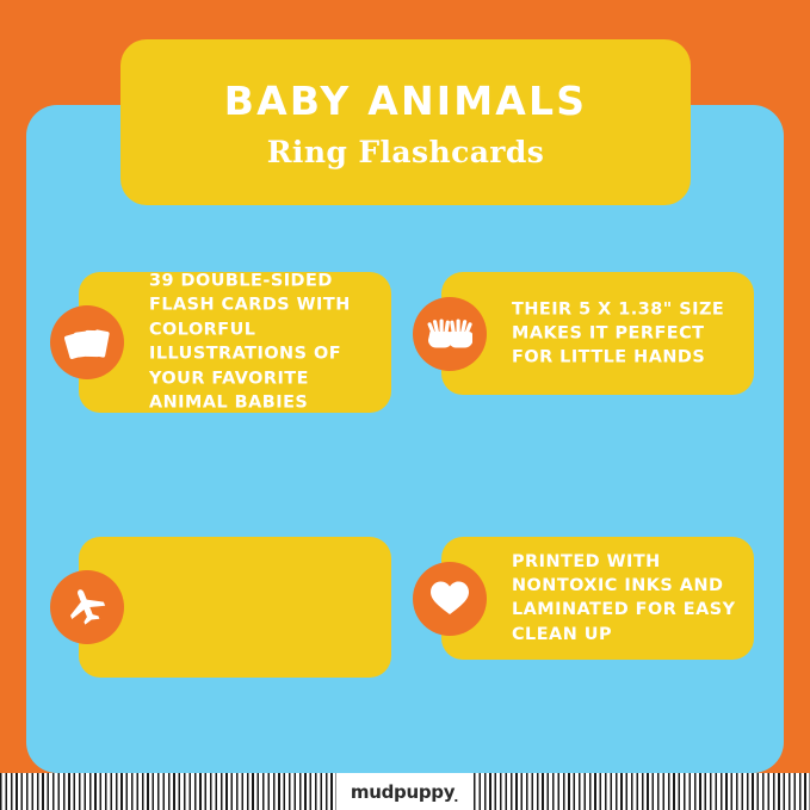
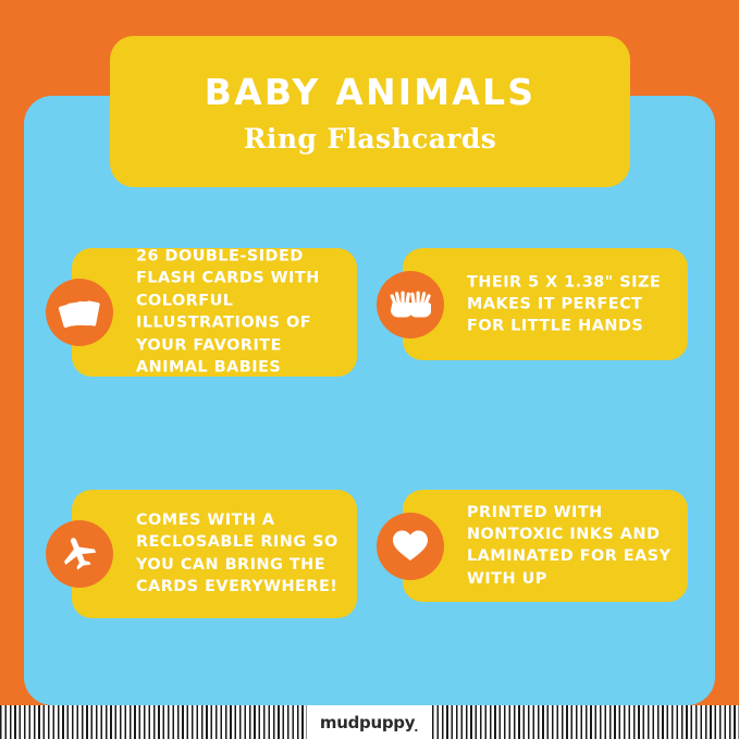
  BABY ANIMALS
  Ring Flashcards
- 39 DOUBLE-SIDED FLASH CARDS WITH COLORFUL ILLUSTRATIONS OF YOUR FAVORITE ANIMAL BABIES
+ 26 DOUBLE-SIDED FLASH CARDS WITH COLORFUL ILLUSTRATIONS OF YOUR FAVORITE ANIMAL BABIES
  THEIR 5 X 1.38" SIZE MAKES IT PERFECT FOR LITTLE HANDS
+ COMES WITH A RECLOSABLE RING SO YOU CAN BRING THE CARDS EVERYWHERE!
- PRINTED WITH NONTOXIC INKS AND LAMINATED FOR EASY CLEAN UP
+ PRINTED WITH NONTOXIC INKS AND LAMINATED FOR EASY WITH UP
  mudpuppy.
